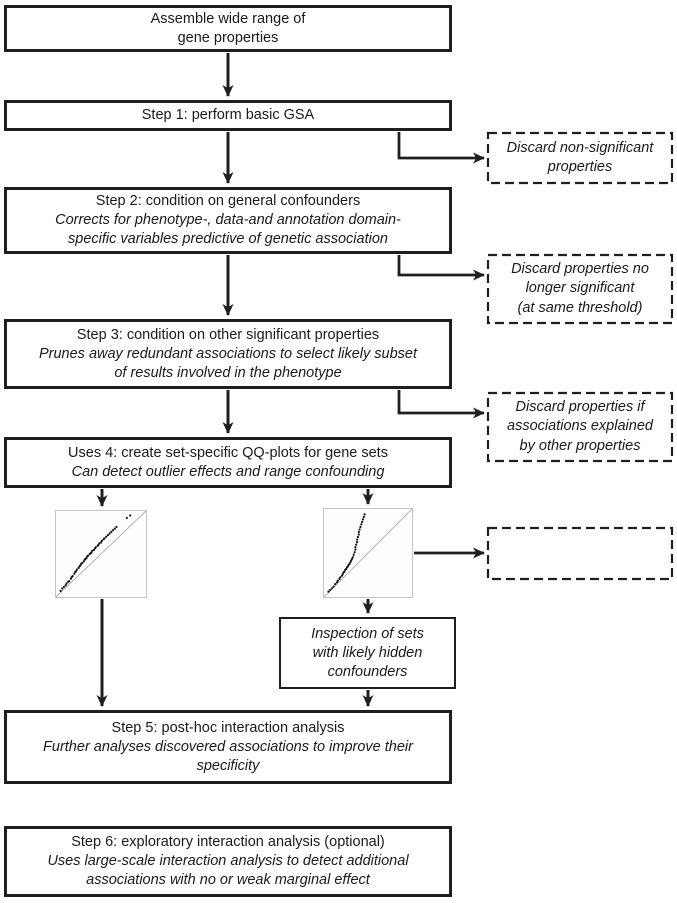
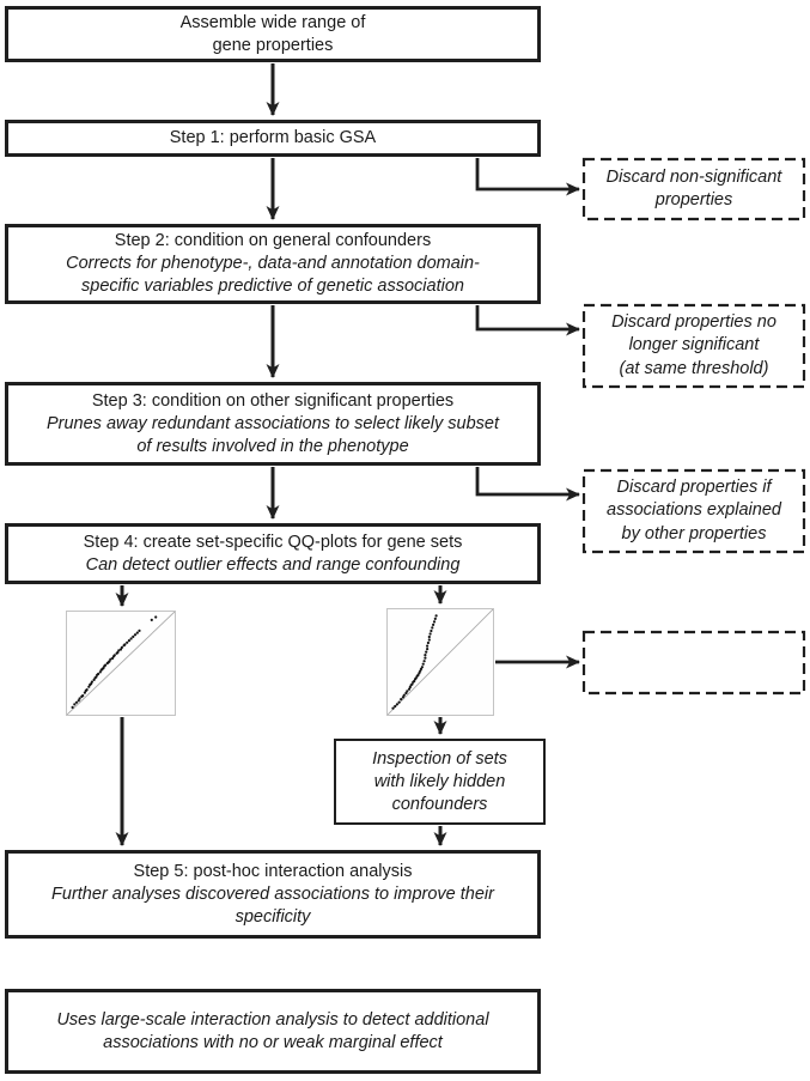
  Assemble wide range of
  gene properties
  Step 1: perform basic GSA
  Step 2: condition on general confounders
  Corrects for phenotype-, data-and annotation domain-
  specific variables predictive of genetic association
  Step 3: condition on other significant properties
  Prunes away redundant associations to select likely subset
  of results involved in the phenotype
- Uses 4: create set-specific QQ-plots for gene sets
+ Step 4: create set-specific QQ-plots for gene sets
  Can detect outlier effects and range confounding
  Inspection of sets
  with likely hidden
  confounders
  Step 5: post-hoc interaction analysis
  Further analyses discovered associations to improve their
  specificity
- Step 6: exploratory interaction analysis (optional)
  Uses large-scale interaction analysis to detect additional
  associations with no or weak marginal effect
  Discard non-significant
  properties
  Discard properties no
  longer significant
  (at same threshold)
  Discard properties if
  associations explained
  by other properties
